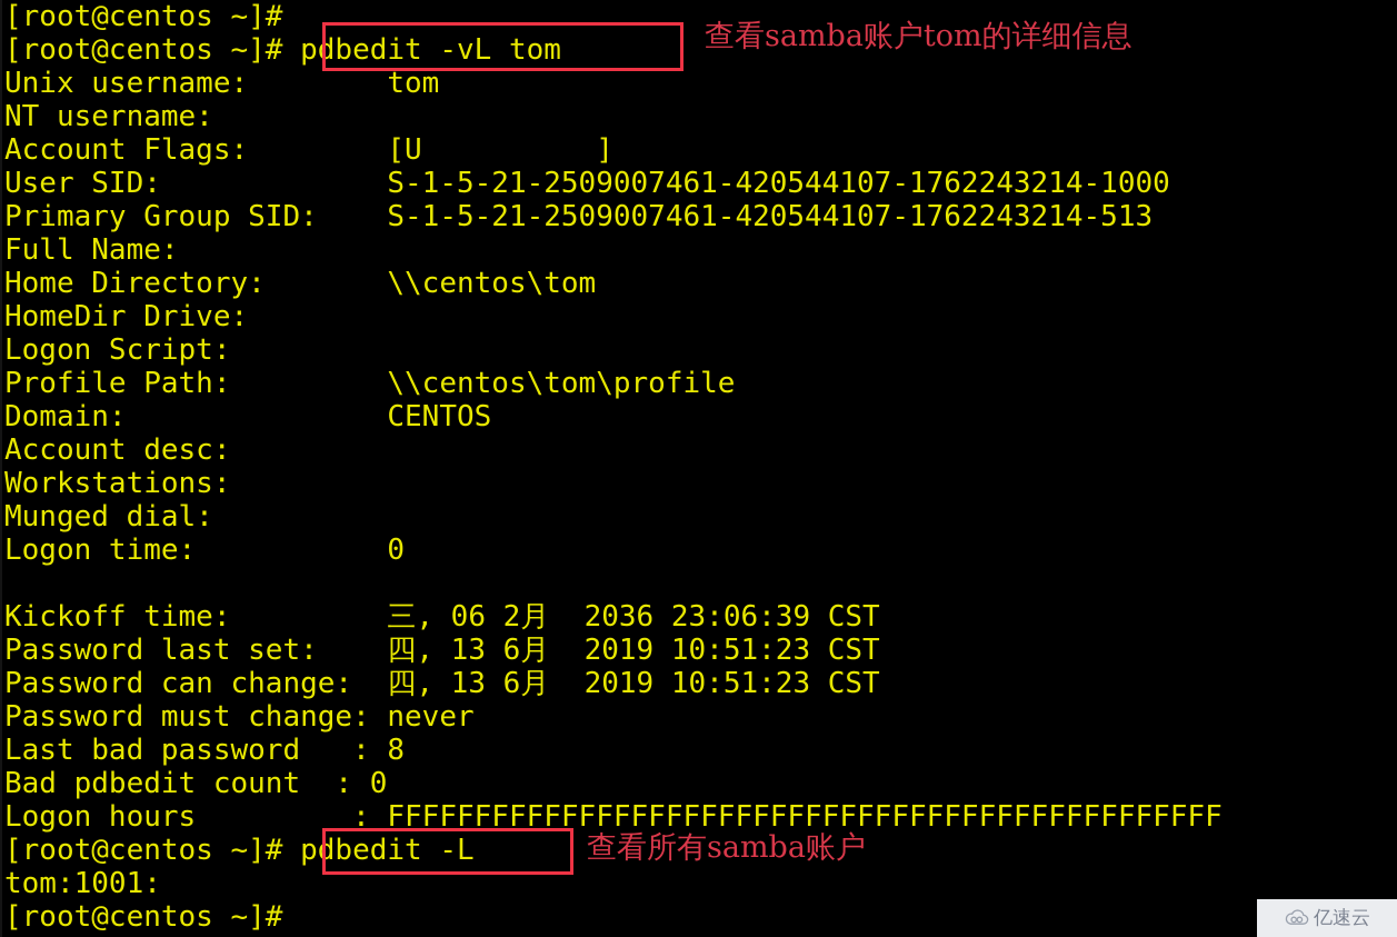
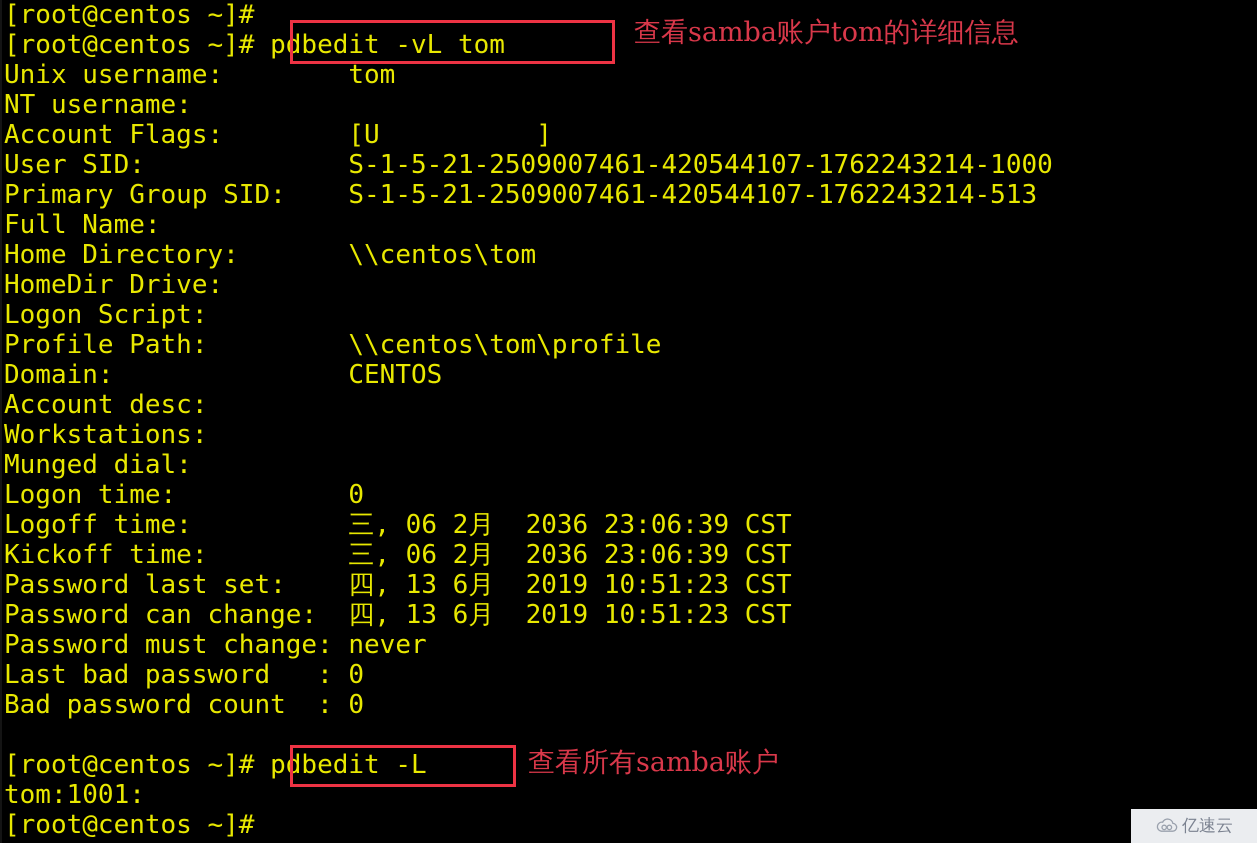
  [root@centos ~]#
  [root@centos ~]# pdbedit -vL tom
  Unix username: tom
  NT username:
  Account Flags: [U ]
  User SID: S-1-5-21-2509007461-420544107-1762243214-1000
  Primary Group SID: S-1-5-21-2509007461-420544107-1762243214-513
  Full Name:
  Home Directory: \\centos\tom
  HomeDir Drive:
  Logon Script:
  Profile Path: \\centos\tom\profile
  Domain: CENTOS
  Account desc:
  Workstations:
  Munged dial:
  Logon time: 0
+ Logoff time: 三, 06 2月 2036 23:06:39 CST
  Kickoff time: 三, 06 2月 2036 23:06:39 CST
  Password last set: 四, 13 6月 2019 10:51:23 CST
  Password can change: 四, 13 6月 2019 10:51:23 CST
  Password must change: never
- Last bad password : 8
+ Last bad password : 0
- Bad pdbedit count : 0
+ Bad password count : 0
- Logon hours : FFFFFFFFFFFFFFFFFFFFFFFFFFFFFFFFFFFFFFFFFFFFFFFF
  [root@centos ~]# pdbedit -L
  tom:1001:
  [root@centos ~]#
  查看samba账户tom的详细信息
  查看所有samba账户
  亿速云
